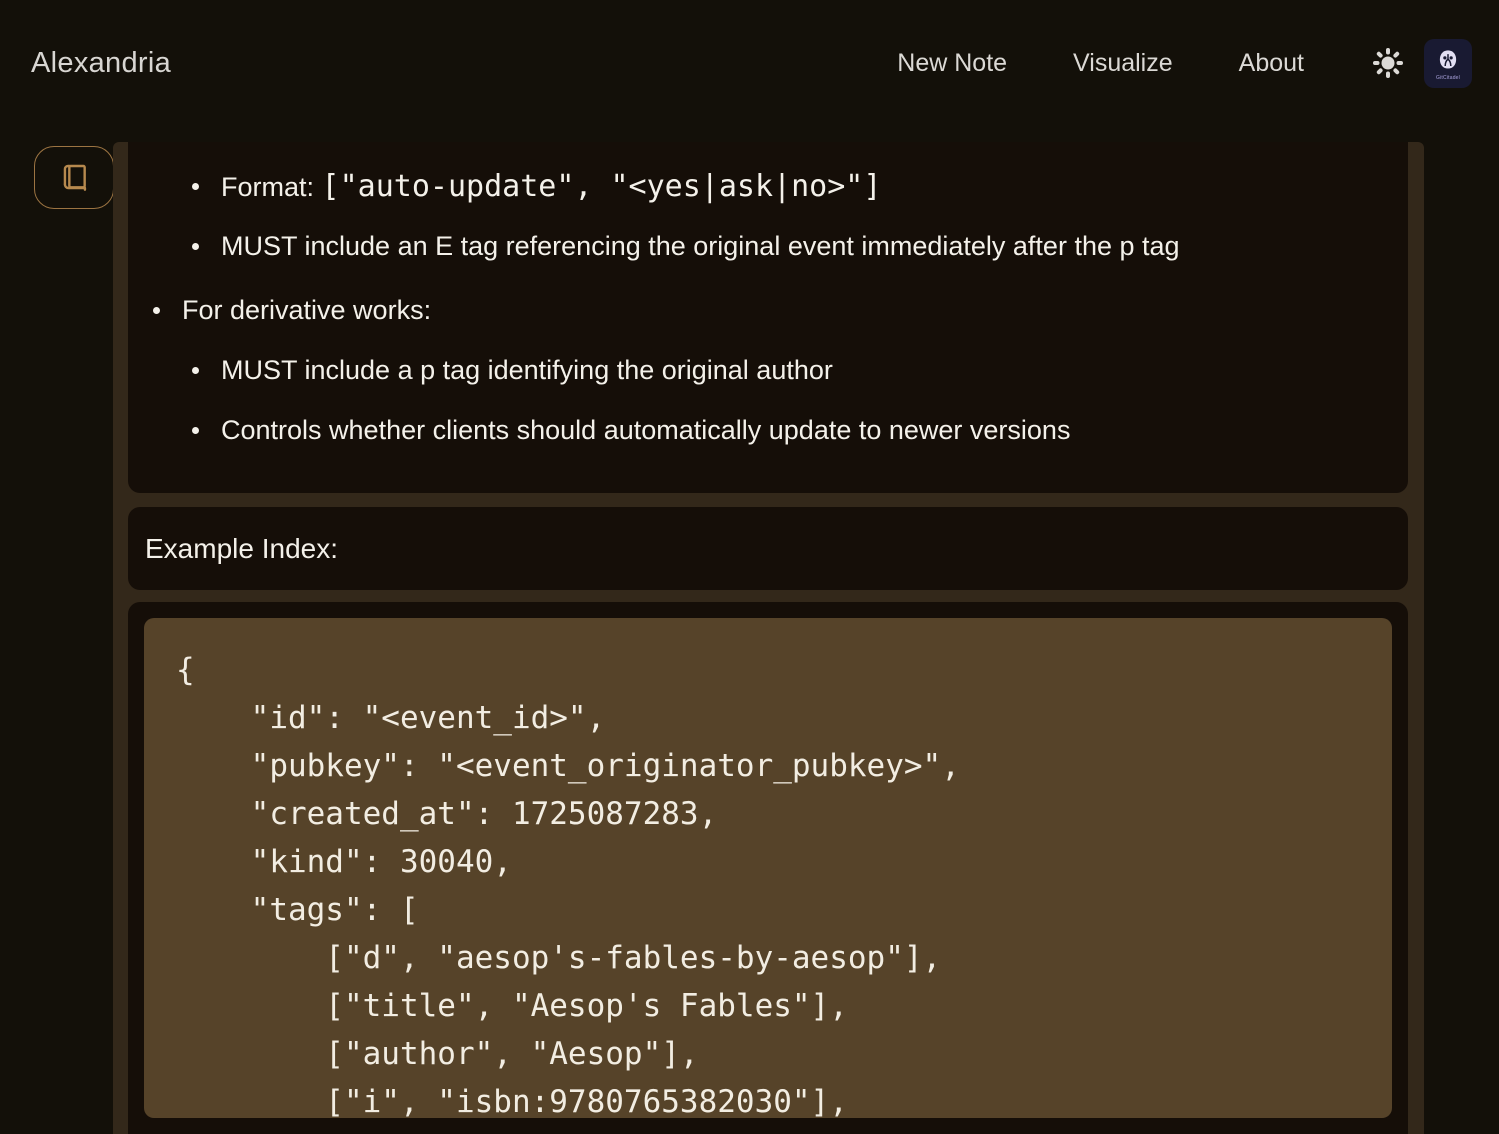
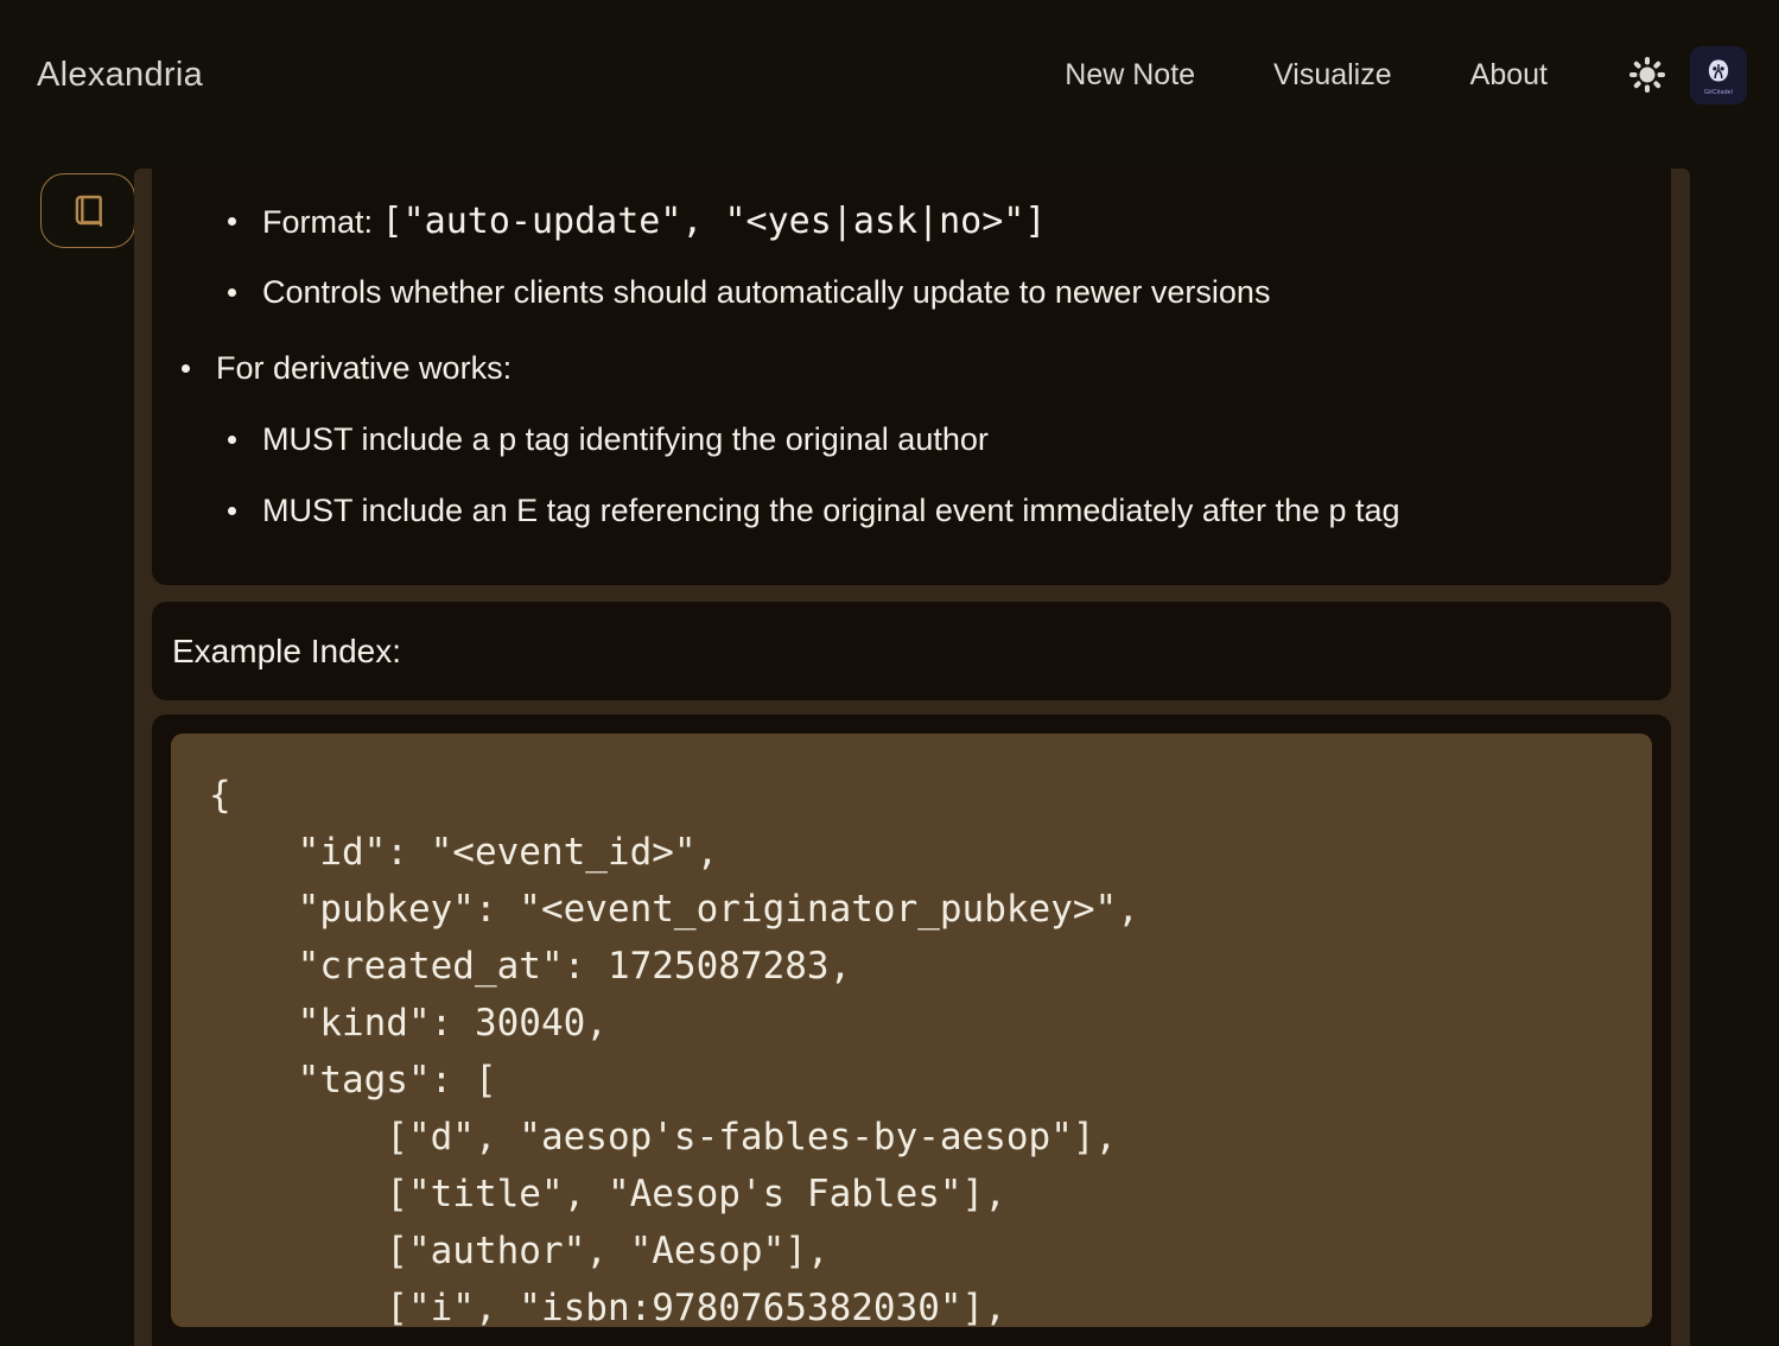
  Alexandria
  New Note
  Visualize
  About
  Format: ["auto-update", "<yes|ask|no>"]
- MUST include an E tag referencing the original event immediately after the p tag
+ Controls whether clients should automatically update to newer versions
  For derivative works:
  MUST include a p tag identifying the original author
- Controls whether clients should automatically update to newer versions
+ MUST include an E tag referencing the original event immediately after the p tag
  Example Index:
  {
  "id": "<event_id>",
  "pubkey": "<event_originator_pubkey>",
  "created_at": 1725087283,
  "kind": 30040,
  "tags": [
  ["d", "aesop's-fables-by-aesop"],
  ["title", "Aesop's Fables"],
  ["author", "Aesop"],
  ["i", "isbn:9780765382030"],
